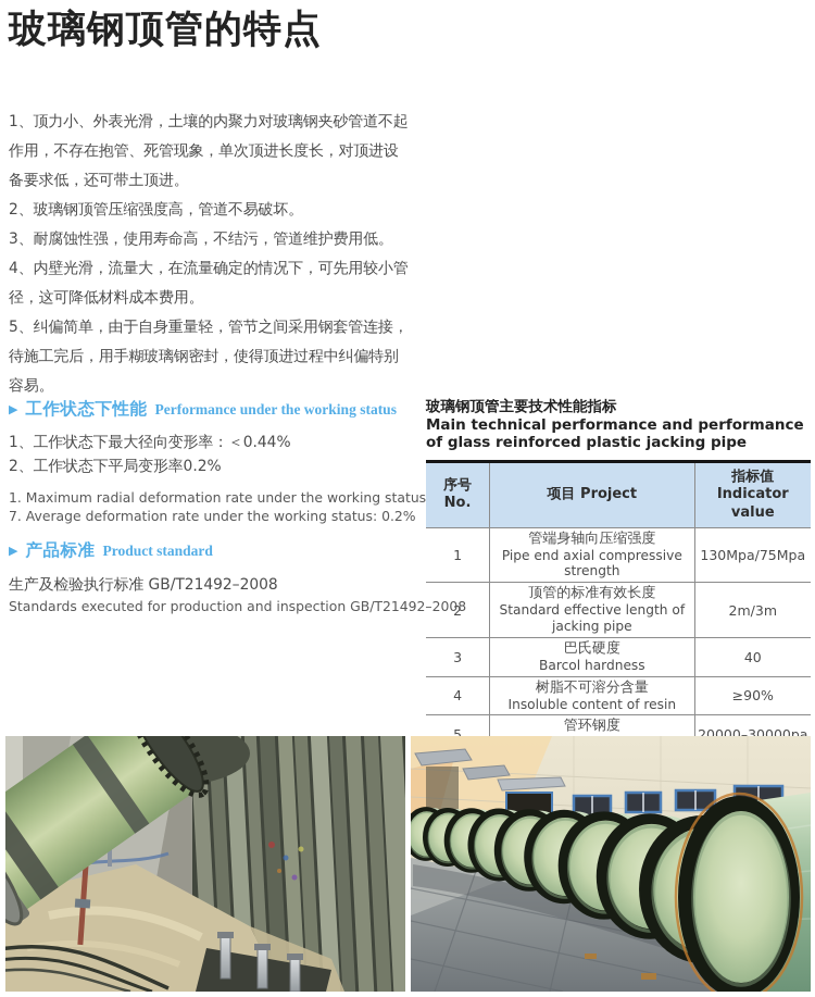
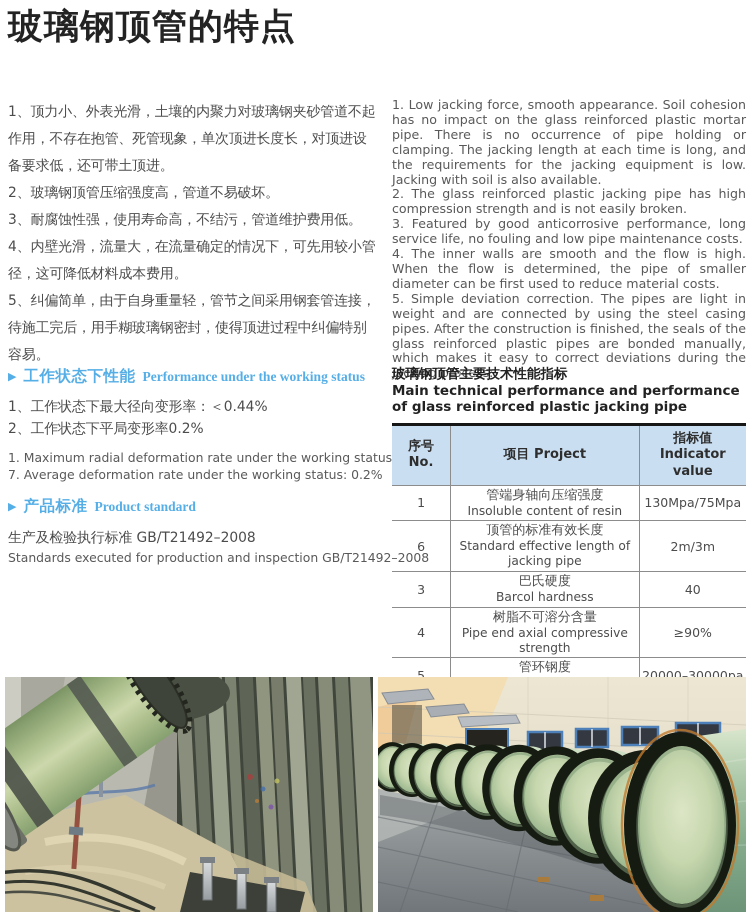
  玻璃钢顶管的特点
  1、顶力小、外表光滑，土壤的内聚力对玻璃钢夹砂管道不起作用，不存在抱管、死管现象，单次顶进长度长，对顶进设备要求低，还可带土顶进。
  2、玻璃钢顶管压缩强度高，管道不易破坏。
  3、耐腐蚀性强，使用寿命高，不结污，管道维护费用低。
  4、内壁光滑，流量大，在流量确定的情况下，可先用较小管径，这可降低材料成本费用。
  5、纠偏简单，由于自身重量轻，管节之间采用钢套管连接，待施工完后，用手糊玻璃钢密封，使得顶进过程中纠偏特别容易。
+ 1. Low jacking force, smooth appearance. Soil cohesion has no impact on the glass reinforced plastic mortar pipe. There is no occurrence of pipe holding or clamping. The jacking length at each time is long, and the requirements for the jacking equipment is low. Jacking with soil is also available.
+ 2. The glass reinforced plastic jacking pipe has high compression strength and is not easily broken.
+ 3. Featured by good anticorrosive performance, long service life, no fouling and low pipe maintenance costs.
+ 4. The inner walls are smooth and the flow is high. When the flow is determined, the pipe of smaller diameter can be first used to reduce material costs.
+ 5. Simple deviation correction. The pipes are light in weight and are connected by using the steel casing pipes. After the construction is finished, the seals of the glass reinforced plastic pipes are bonded manually, which makes it easy to correct deviations during the jacking process.
  ▶
  工作状态下性能
  Performance under the working status
  1、工作状态下最大径向变形率：＜0.44%
  2、工作状态下平局变形率0.2%
  1. Maximum radial deformation rate under the working status
  7. Average deformation rate under the working status: 0.2%
  ▶
  产品标准
  Product standard
  生产及检验执行标准 GB/T21492–2008
  Standards executed for production and inspection GB/T21492
  玻璃钢顶管主要技术性能指标
  Main technical performance and performance of glass reinforced plastic jacking pipe
  序号 No.	项目 Project	指标值 Indicator value
- 1	管端身轴向压缩强度 Pipe end axial compressive strength	130Mpa/75Mpa
+ 1	管端身轴向压缩强度 Insoluble content of resin	130Mpa/75Mpa
- 2	顶管的标准有效长度 Standard effective length of jacking pipe	2m/3m
+ 6	顶管的标准有效长度 Standard effective length of jacking pipe	2m/3m
  3	巴氏硬度 Barcol hardness	40
- 4	树脂不可溶分含量 Insoluble content of resin	≥90%
+ 4	树脂不可溶分含量 Pipe end axial compressive strength	≥90%
